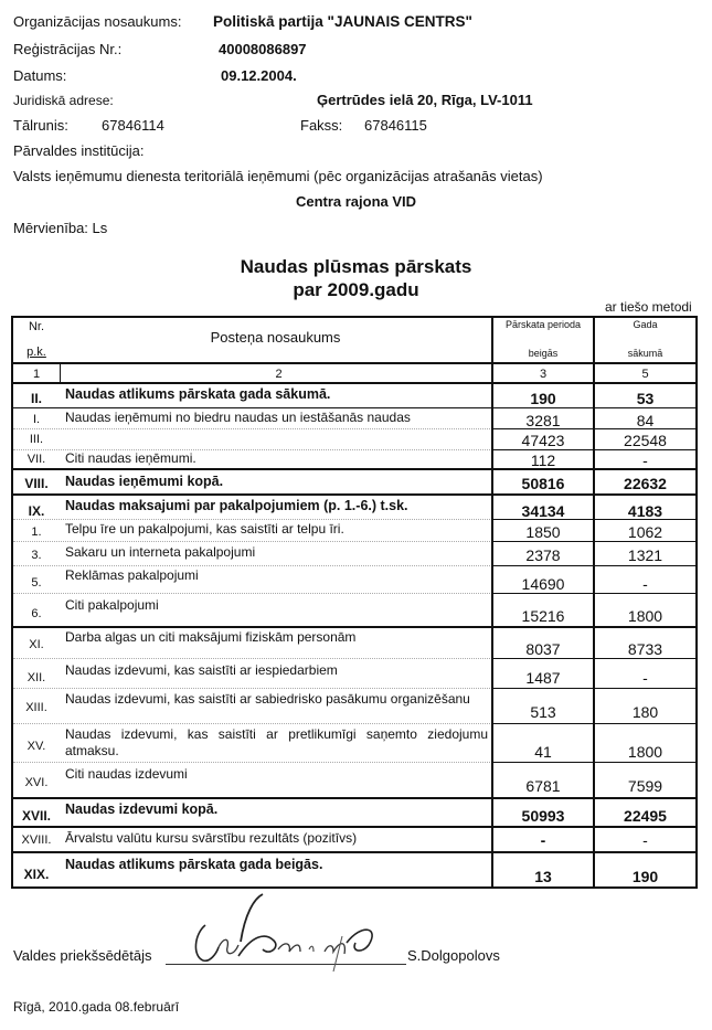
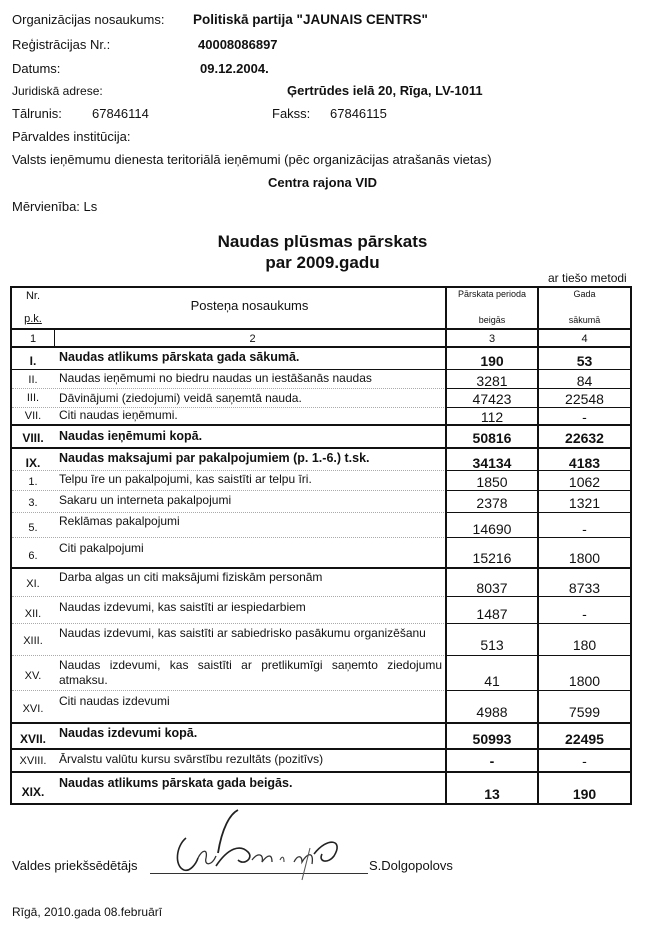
  Organizācijas nosaukums:
  Politiskā partija "JAUNAIS CENTRS"
  Reģistrācijas Nr.:
  40008086897
  Datums:
  09.12.2004.
  Juridiskā adrese:
  Ģertrūdes ielā 20, Rīga, LV-1011
  Tālrunis:
  67846114
  Fakss:
  67846115
  Pārvaldes institūcija:
  Valsts ieņēmumu dienesta teritoriālā ieņēmumi (pēc organizācijas atrašanās vietas)
  Centra rajona VID
  Mērvienība: Ls
  Naudas plūsmas pārskats
  par 2009.gadu
  ar tiešo metodi
  Nr.
  p.k.
  Posteņa nosaukums
  Pārskata perioda
  beigās
  Gada
  sākumā
  1
  2
  3
- 5
+ 4
- II.
+ I.
  Naudas atlikums pārskata gada sākumā.
  190
  53
- I.
+ II.
  Naudas ieņēmumi no biedru naudas un iestāšanās naudas
  3281
  84
  III.
+ Dāvinājumi (ziedojumi) veidā saņemtā nauda.
  47423
  22548
  VII.
  Citi naudas ieņēmumi.
  112
  -
  VIII.
  Naudas ieņēmumi kopā.
  50816
  22632
  IX.
  Naudas maksajumi par pakalpojumiem (p. 1.-6.) t.sk.
  34134
  4183
  1.
  Telpu īre un pakalpojumi, kas saistīti ar telpu īri.
  1850
  1062
  3.
  Sakaru un interneta pakalpojumi
  2378
  1321
  5.
  Reklāmas pakalpojumi
  14690
  -
  6.
  Citi pakalpojumi
  15216
  1800
  XI.
  Darba algas un citi maksājumi fiziskām personām
  8037
  8733
  XII.
  Naudas izdevumi, kas saistīti ar iespiedarbiem
  1487
  -
  XIII.
  Naudas izdevumi, kas saistīti ar sabiedrisko pasākumu organizēšanu
  513
  180
  XV.
  Naudas izdevumi, kas saistīti ar pretlikumīgi saņemto ziedojumu
  atmaksu.
  41
  1800
  XVI.
  Citi naudas izdevumi
- 6781
+ 4988
  7599
  XVII.
  Naudas izdevumi kopā.
  50993
  22495
  XVIII.
  Ārvalstu valūtu kursu svārstību rezultāts (pozitīvs)
  -
  -
  XIX.
  Naudas atlikums pārskata gada beigās.
  13
  190
  Valdes priekšsēdētājs
  S.Dolgopolovs
  Rīgā, 2010.gada 08.februārī
